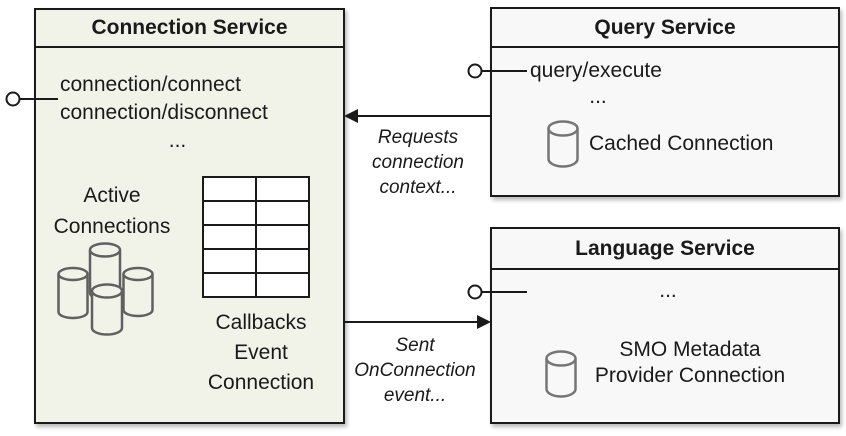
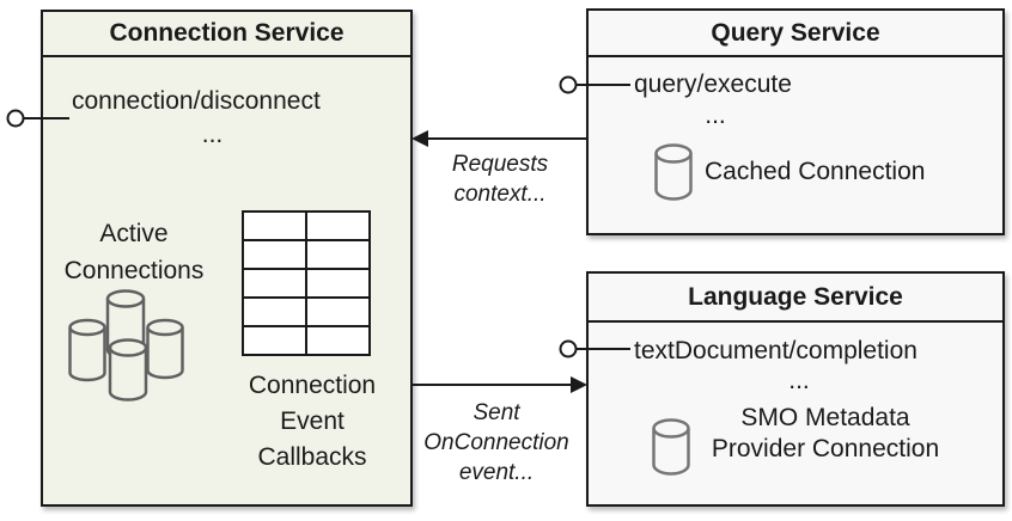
  Connection Service
- connection/connect
  connection/disconnect
  ...
  Active
  Connections
- Callbacks
+ Connection
  Event
- Connection
+ Callbacks
  Query Service
  query/execute
  ...
  Cached Connection
  Language Service
+ textDocument/completion
  ...
  SMO Metadata
  Provider Connection
  Requests
- connection
  context...
  Sent
  OnConnection
  event...
